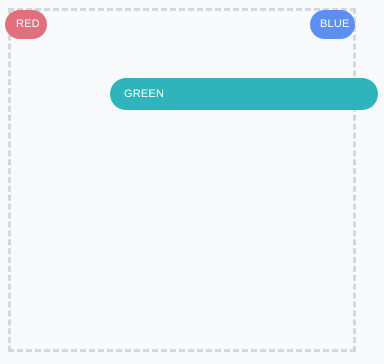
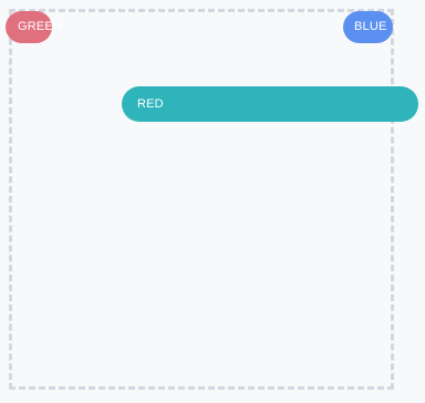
- RED
+ GREEN
  BLUE
- GREEN
+ RED
